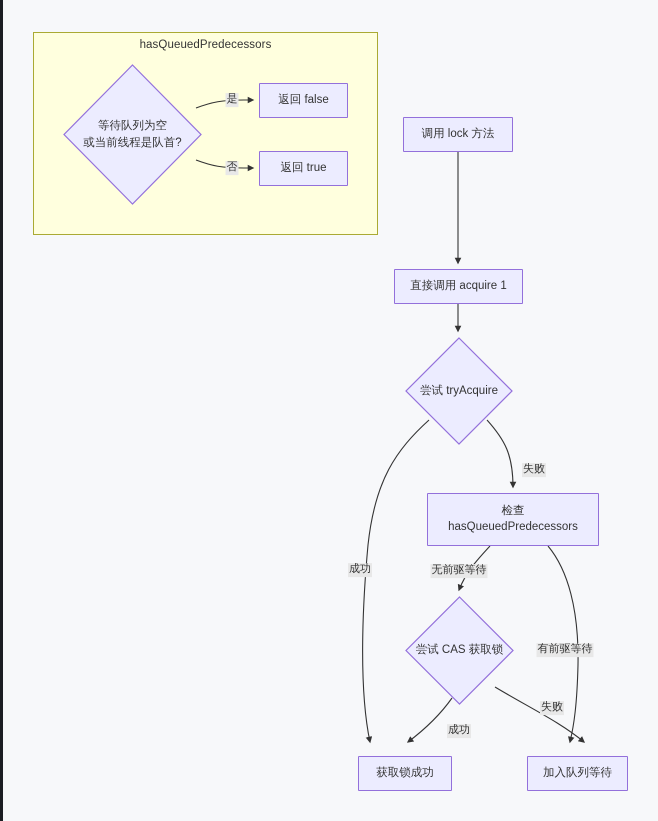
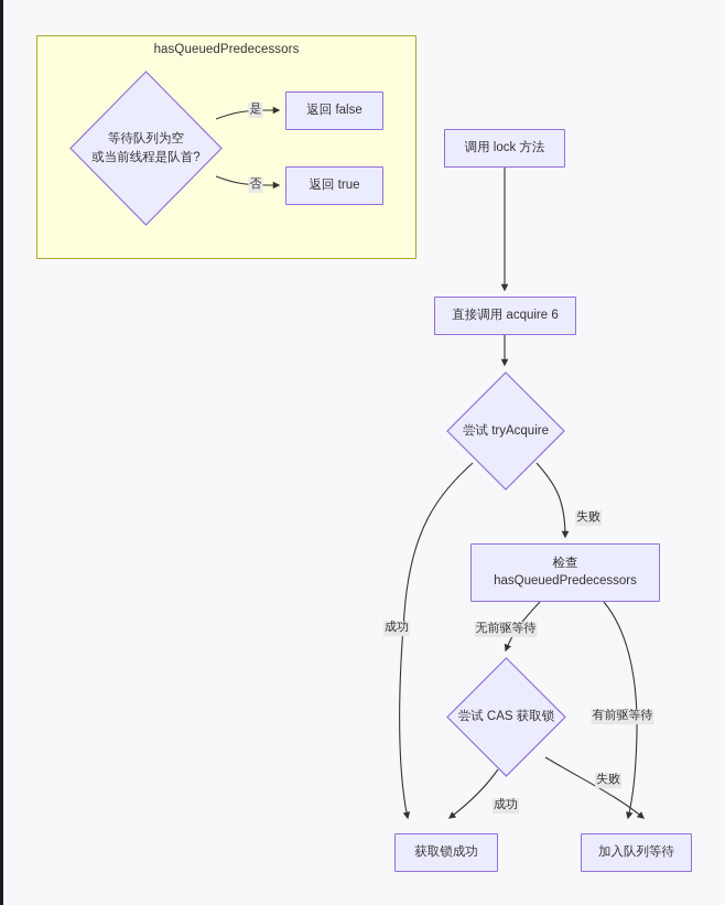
  hasQueuedPredecessors
  等待队列为空
  或当前线程是队首?
  返回 false
  返回 true
  调用 lock 方法
- 直接调用 acquire 1
+ 直接调用 acquire 6
  尝试 tryAcquire
  检查
  hasQueuedPredecessors
  尝试 CAS 获取锁
  获取锁成功
  加入队列等待
  是
  否
  失败
  成功
  无前驱等待
  有前驱等待
  成功
  失败
